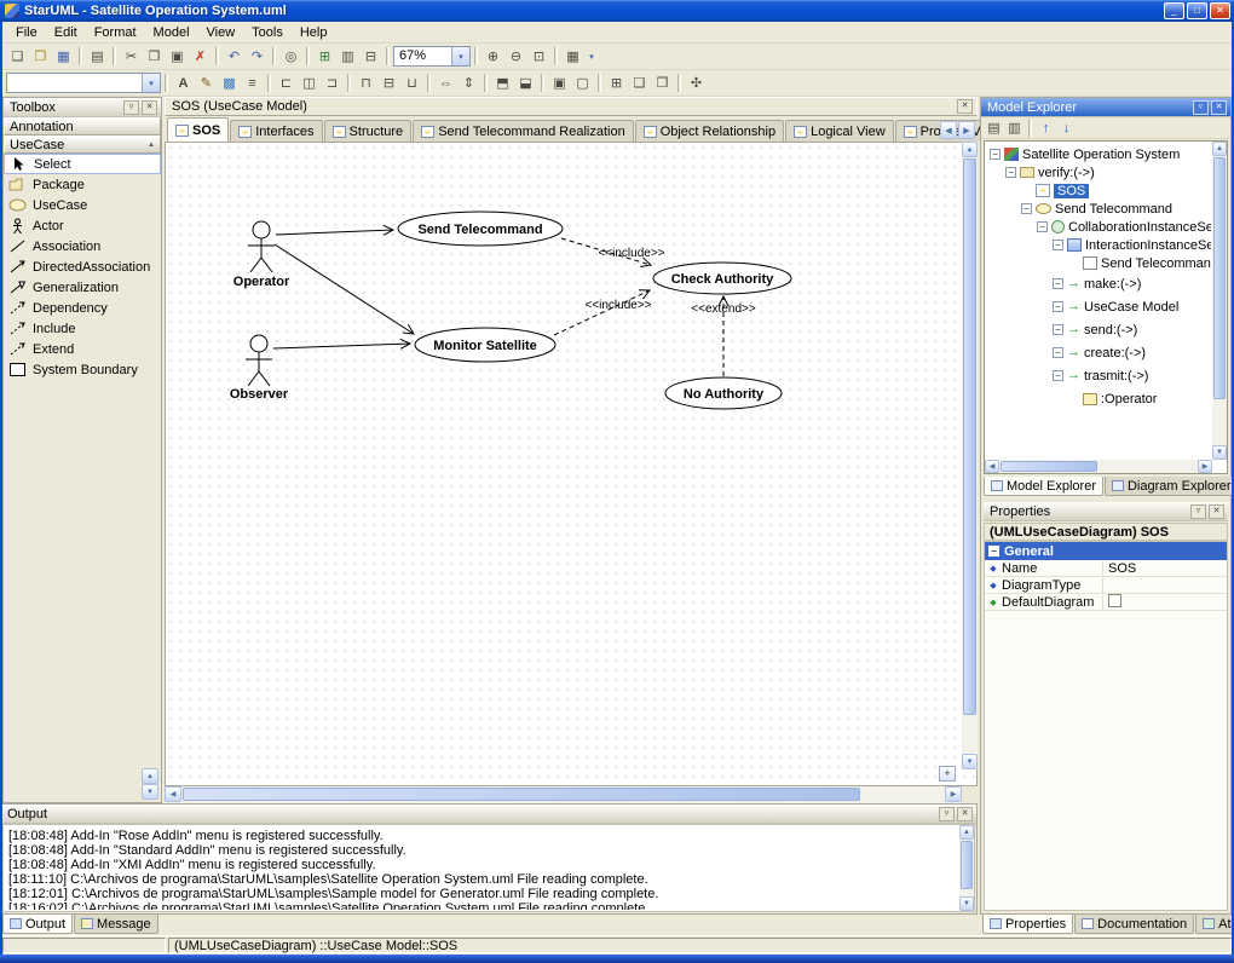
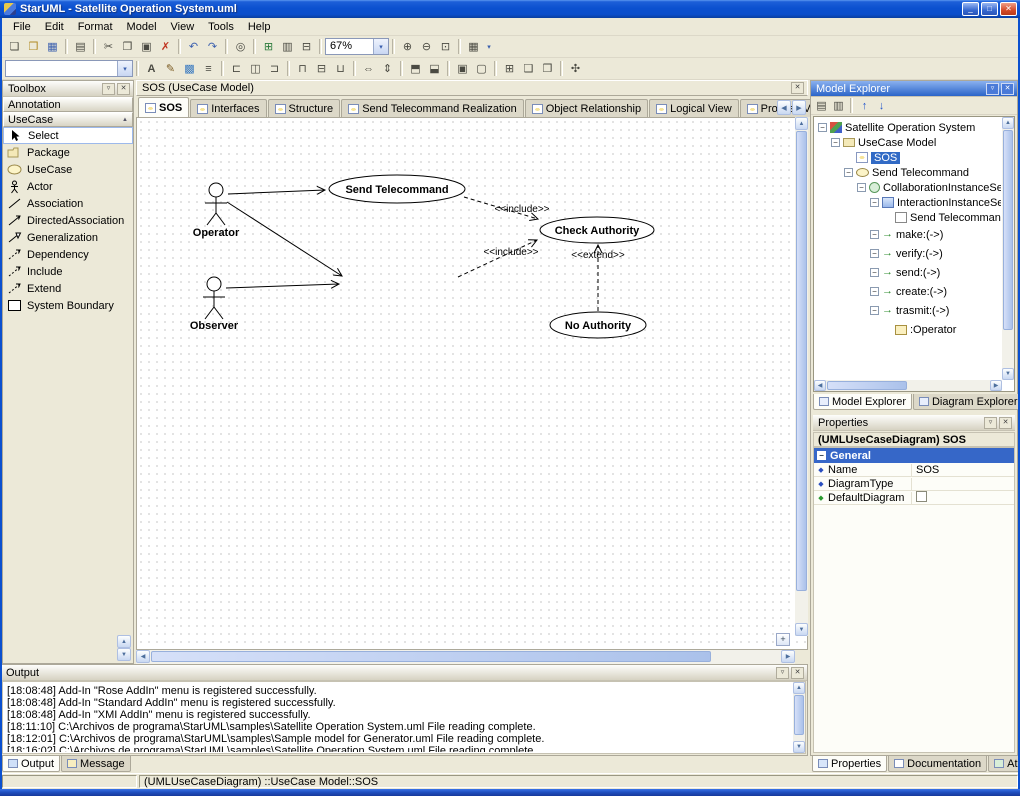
  StarUML - Satellite Operation System.uml
  _
  □
  ✕
  File
  Edit
  Format
  Model
  View
  Tools
  Help
  ❏
  ❒
  ▦
  ▤
  ✂
  ❐
  ▣
  ✗
  ↶
  ↷
  ◎
  ⊞
  ▥
  ⊟
  67%
  ⊕
  ⊖
  ⊡
  ▦
  A
  ✎
  ▩
  ≡
  ⊏
  ◫
  ⊐
  ⊓
  ⊟
  ⊔
  ⇔
  ⇕
  ⬒
  ⬓
  ▣
  ▢
  ⊞
  ❑
  ❒
  ✣
  Toolbox
  Annotation
  UseCase
  Select
  Package
  UseCase
  Actor
  Association
  DirectedAssociation
  Generalization
  Dependency
  Include
  Extend
  System Boundary
  SOS (UseCase Model)
  SOS
  Interfaces
  Structure
  Send Telecommand Realization
  Object Relationship
  Logical View
  <<include>>
  <<include>>
  <<extend>>
  Operator
  Observer
  Send Telecommand
- Monitor Satellite
  Check Authority
  No Authority
  +
  Model Explorer
  ▤
  ▥
  ↑
  ↓
  −
  Satellite Operation System
  −
- verify:(->)
+ UseCase Model
  SOS
  −
  Send Telecommand
  −
  CollaborationInstanceSe
  −
  InteractionInstanceSe
  Send Telecomman
  −
  →
  make:(->)
  −
  →
- UseCase Model
+ verify:(->)
  −
  →
  send:(->)
  −
  →
  create:(->)
  −
  →
  trasmit:(->)
  :Operator
  Model Explorer
  Diagram Explorer
  Properties
  (UMLUseCaseDiagram) SOS
  −
  General
  Name
  SOS
  DiagramType
  DefaultDiagram
  Output
  [18:08:48] Add-In "Rose AddIn" menu is registered successfully.
  [18:08:48] Add-In "Standard AddIn" menu is registered successfully.
  [18:08:48] Add-In "XMI AddIn" menu is registered successfully.
  [18:11:10] C:\Archivos de programa\StarUML\samples\Satellite Operation System.uml File reading complete.
  [18:12:01] C:\Archivos de programa\StarUML\samples\Sample model for Generator.uml File reading complete.
  [18:16:02] C:\Archivos de programa\StarUML\samples\Satellite Operation System.uml File reading complete.
  Output
  Message
  Properties
  Documentation
  At
  (UMLUseCaseDiagram) ::UseCase Model::SOS
